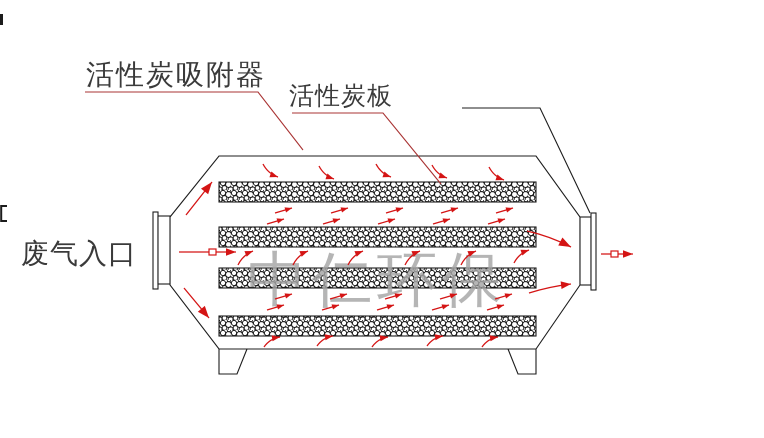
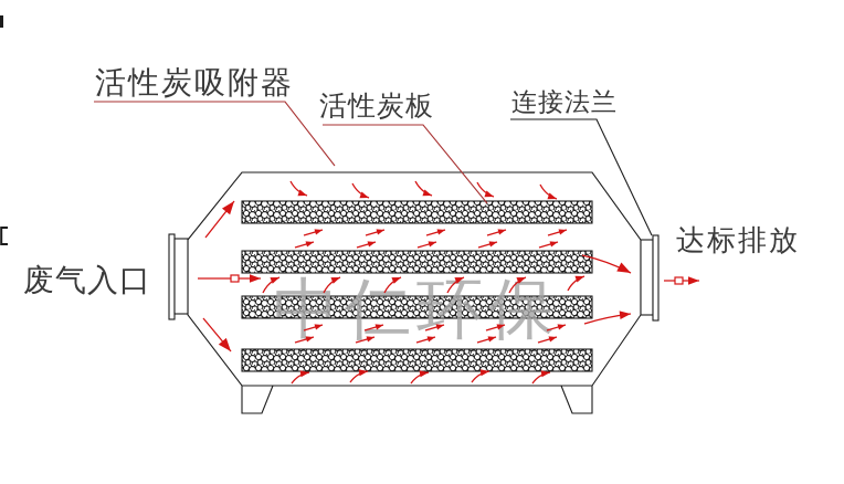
  中仁环保
  活性炭吸附器
  活性炭板
+ 连接法兰
+ 达标排放
  废气入口
